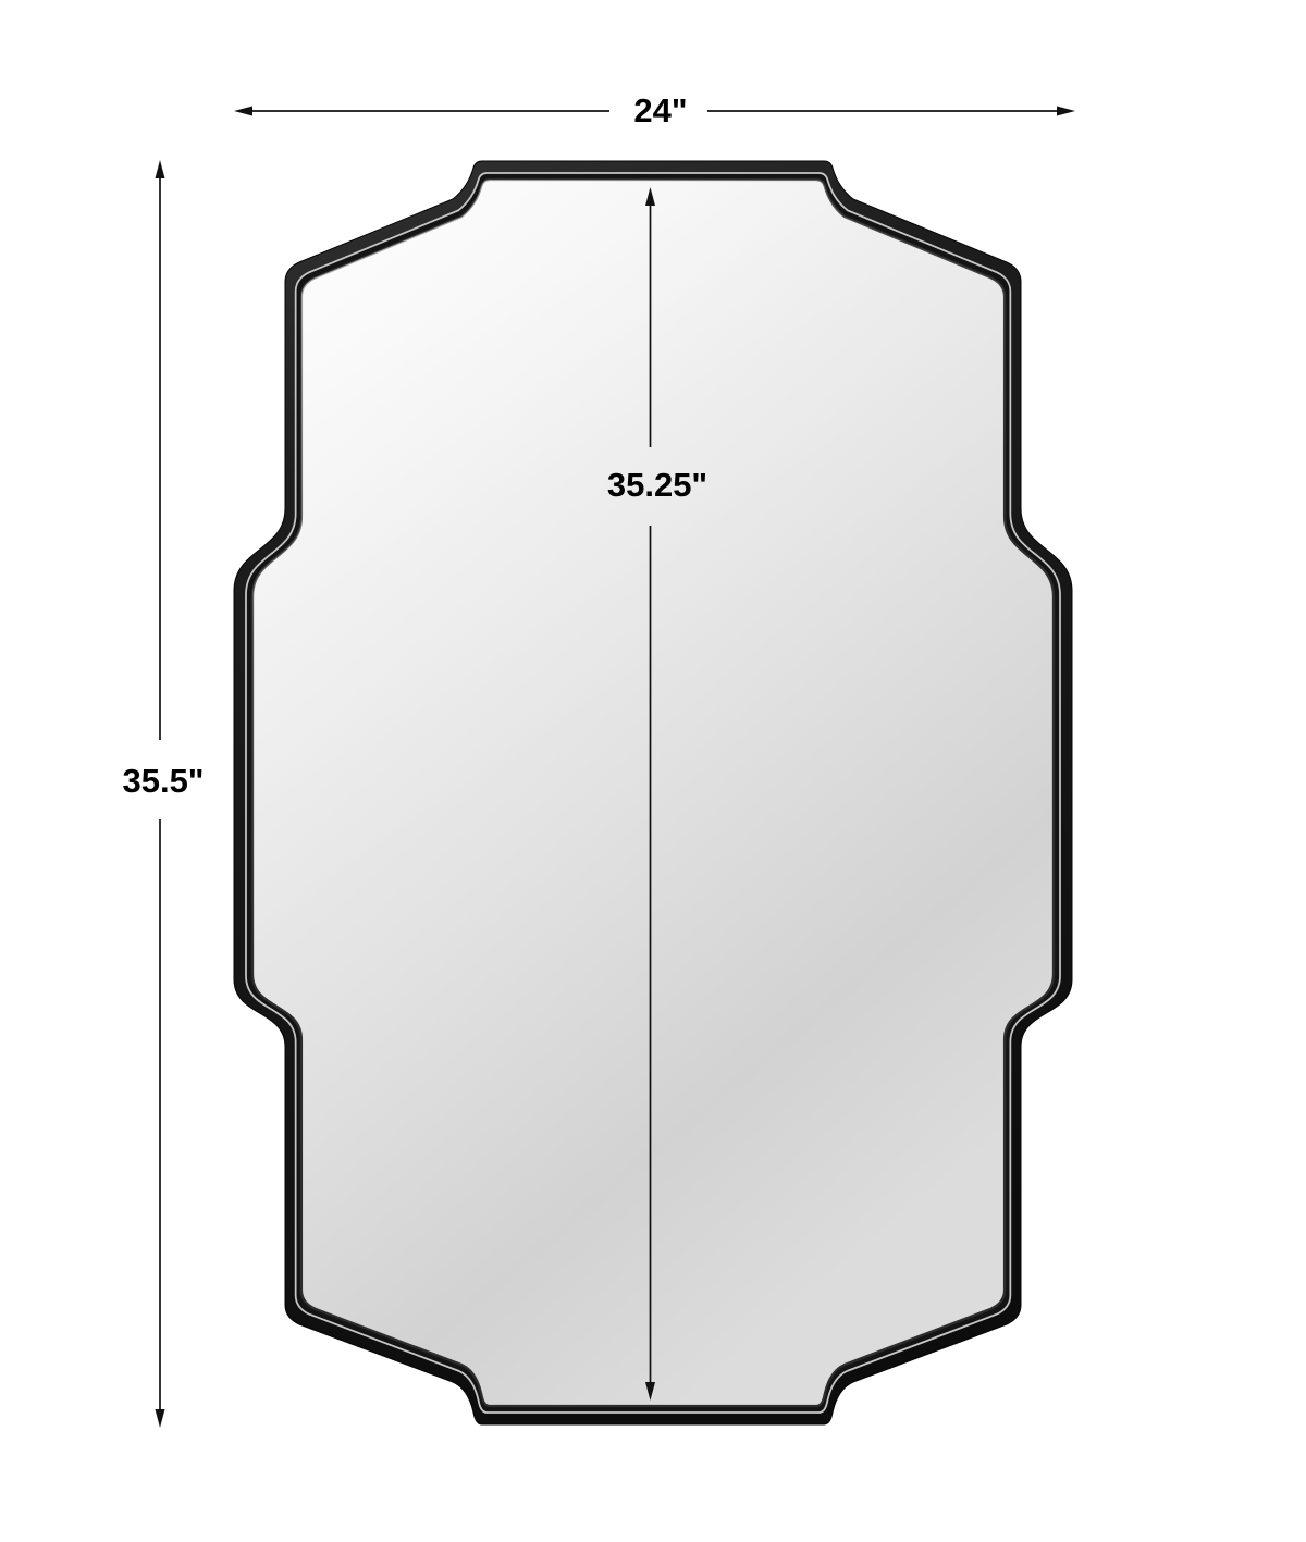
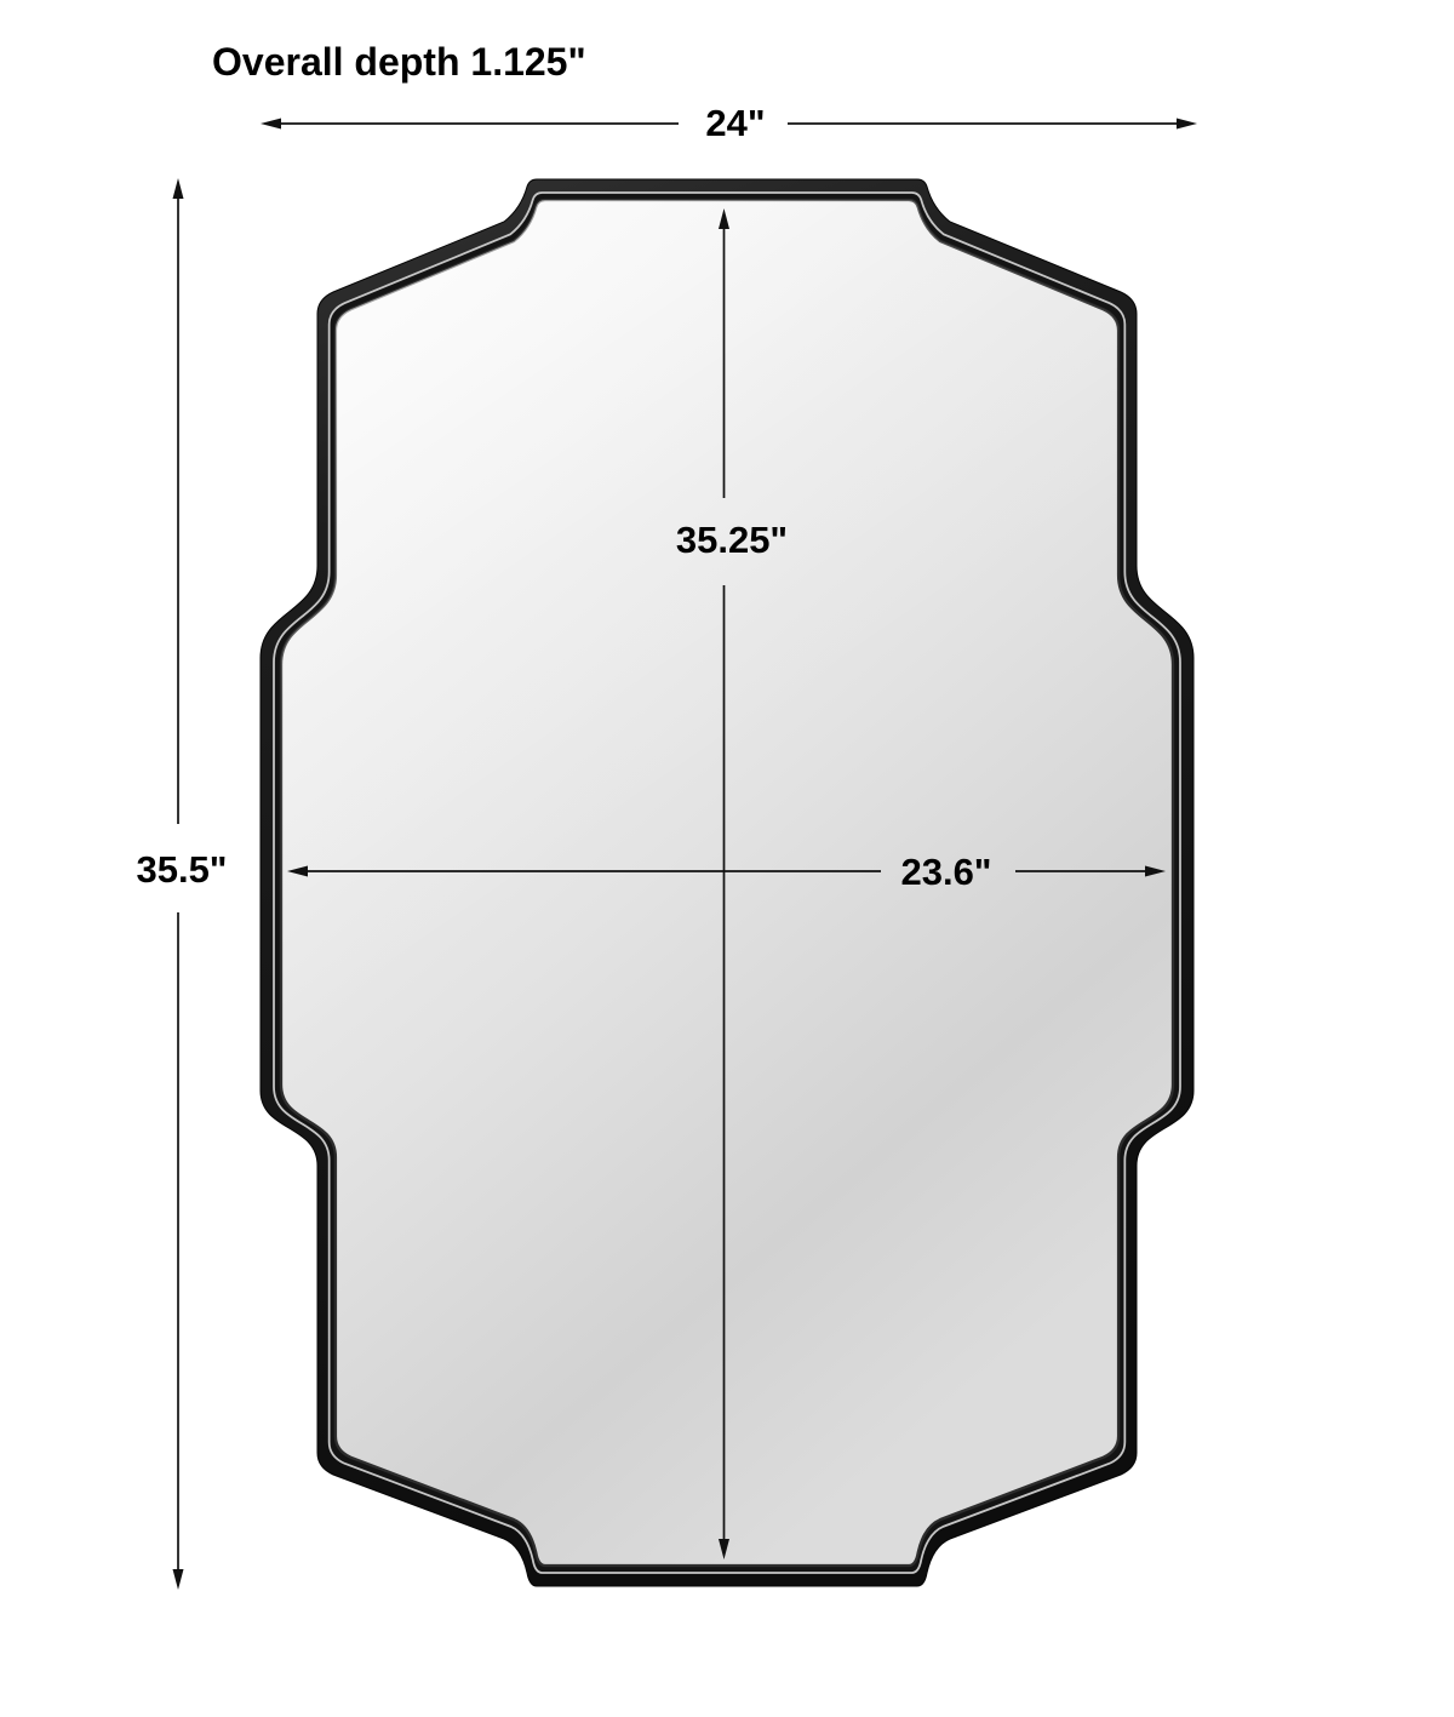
  24"
  35.5"
  35.25"
+ 23.6"
+ Overall depth 1.125"
